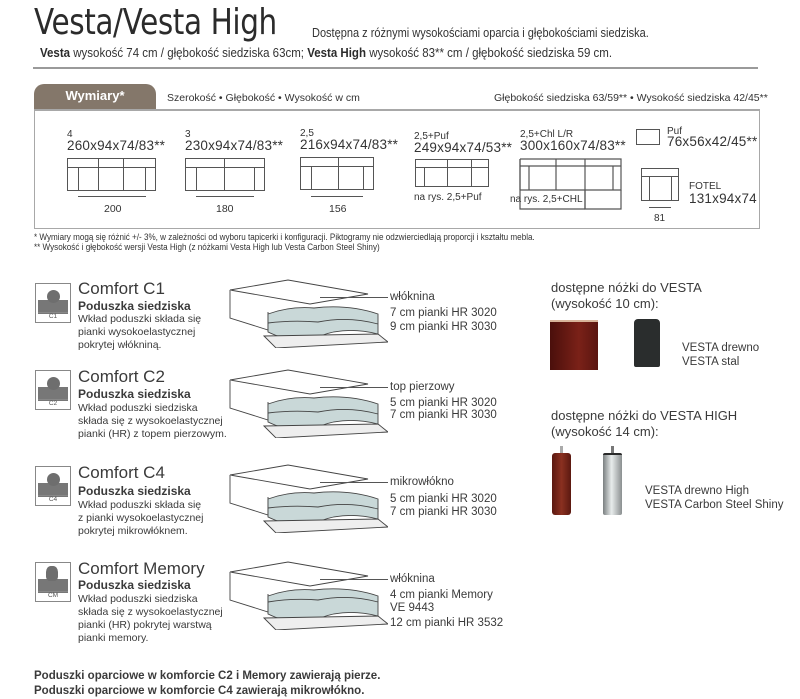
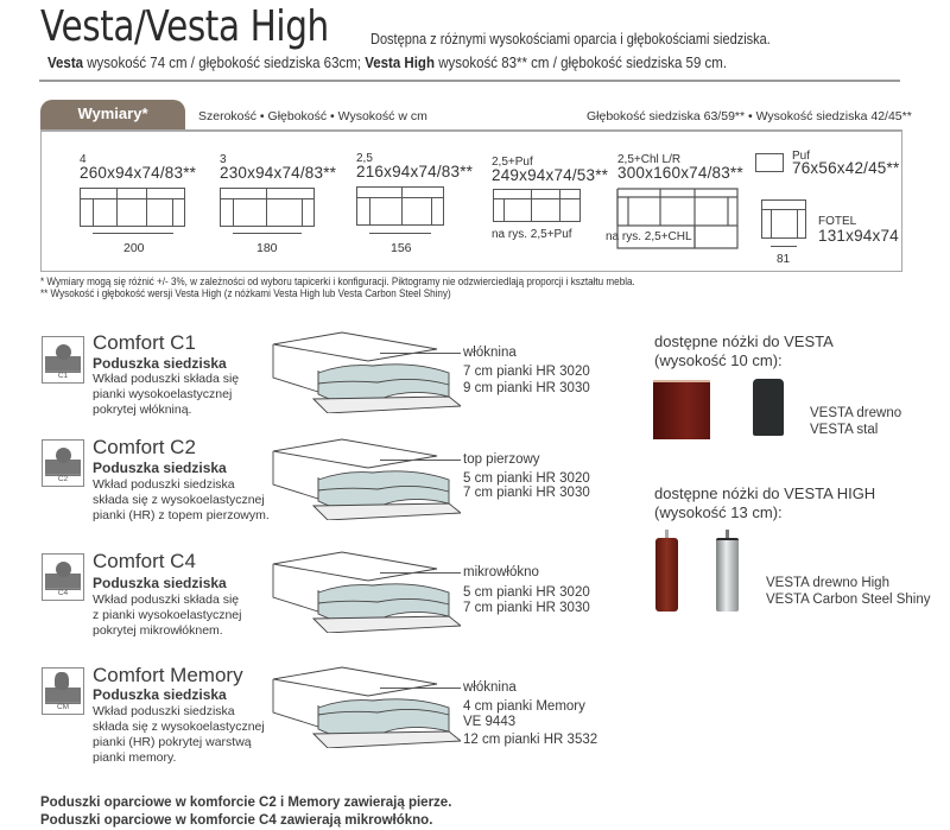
  Vesta/Vesta High
  Dostępna z różnymi wysokościami oparcia i głębokościami siedziska.
  Vesta wysokość 74 cm / głębokość siedziska 63cm; Vesta High wysokość 83** cm / głębokość siedziska 59 cm.
  Wymiary*
  Szerokość • Głębokość • Wysokość w cm
  Głębokość siedziska 63/59** • Wysokość siedziska 42/45**
  4
  260x94x74/83**
  200
  3
  230x94x74/83**
  180
  2,5
  216x94x74/83**
  156
  2,5+Puf
  249x94x74/53**
  na rys. 2,5+Puf
  2,5+Chl L/R
  300x160x74/83**
  na rys. 2,5+CHL
  Puf
  76x56x42/45**
  81
  FOTEL
  131x94x74
  * Wymiary mogą się różnić +/- 3%, w zależności od wyboru tapicerki i konfiguracji. Piktogramy nie odzwierciedlają proporcji i kształtu mebla.
  ** Wysokość i głębokość wersji Vesta High (z nóżkami Vesta High lub Vesta Carbon Steel Shiny)
  Comfort C1
  Poduszka siedziska
  Wkład poduszki składa się
  pianki wysokoelastycznej
  pokrytej włókniną.
  Comfort C2
  Poduszka siedziska
  Wkład poduszki siedziska
  składa się z wysokoelastycznej
  pianki (HR) z topem pierzowym.
  Comfort C4
  Poduszka siedziska
  Wkład poduszki składa się
  z pianki wysokoelastycznej
  pokrytej mikrowłóknem.
  Comfort Memory
  Poduszka siedziska
  Wkład poduszki siedziska
  składa się z wysokoelastycznej
  pianki (HR) pokrytej warstwą
  pianki memory.
  włóknina
  7 cm pianki HR 3020
  9 cm pianki HR 3030
  top pierzowy
  5 cm pianki HR 3020
  7 cm pianki HR 3030
  mikrowłókno
  5 cm pianki HR 3020
  7 cm pianki HR 3030
  włóknina
  4 cm pianki Memory
  VE 9443
  12 cm pianki HR 3532
  dostępne nóżki do VESTA
  (wysokość 10 cm):
  VESTA drewno
  VESTA stal
  dostępne nóżki do VESTA HIGH
- (wysokość 14 cm):
+ (wysokość 13 cm):
  VESTA drewno High
  VESTA Carbon Steel Shiny
  Poduszki oparciowe w komforcie C2 i Memory zawierają pierze.
  Poduszki oparciowe w komforcie C4 zawierają mikrowłókno.
